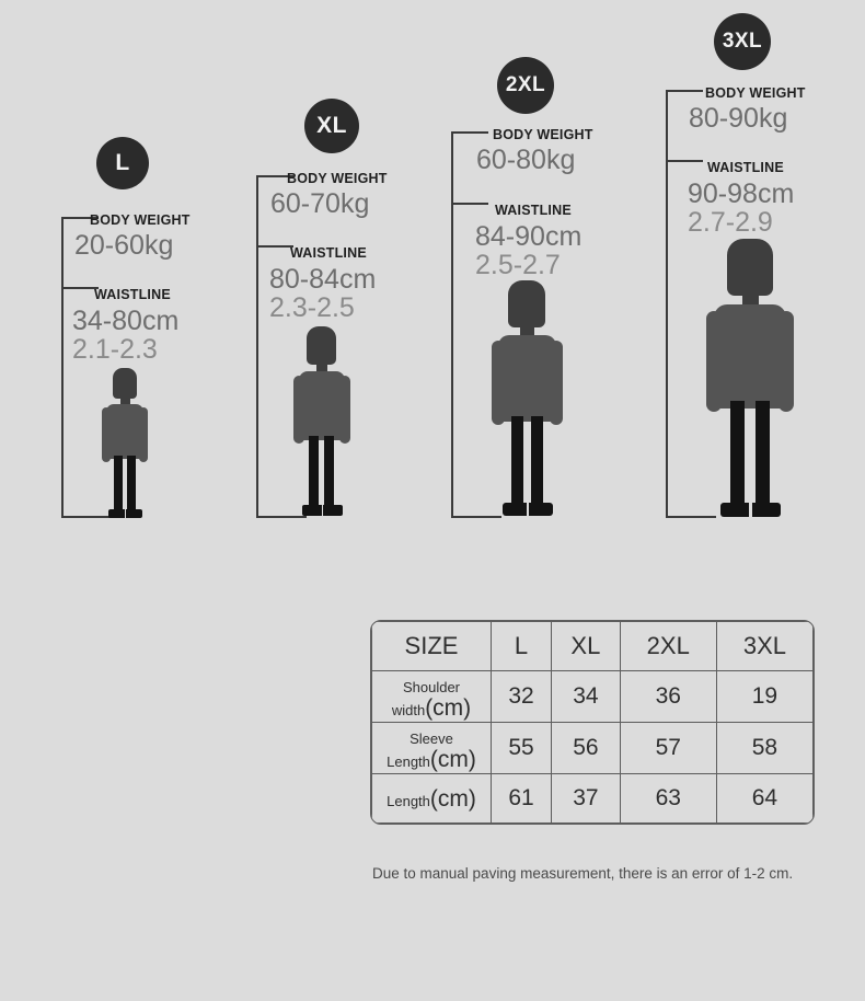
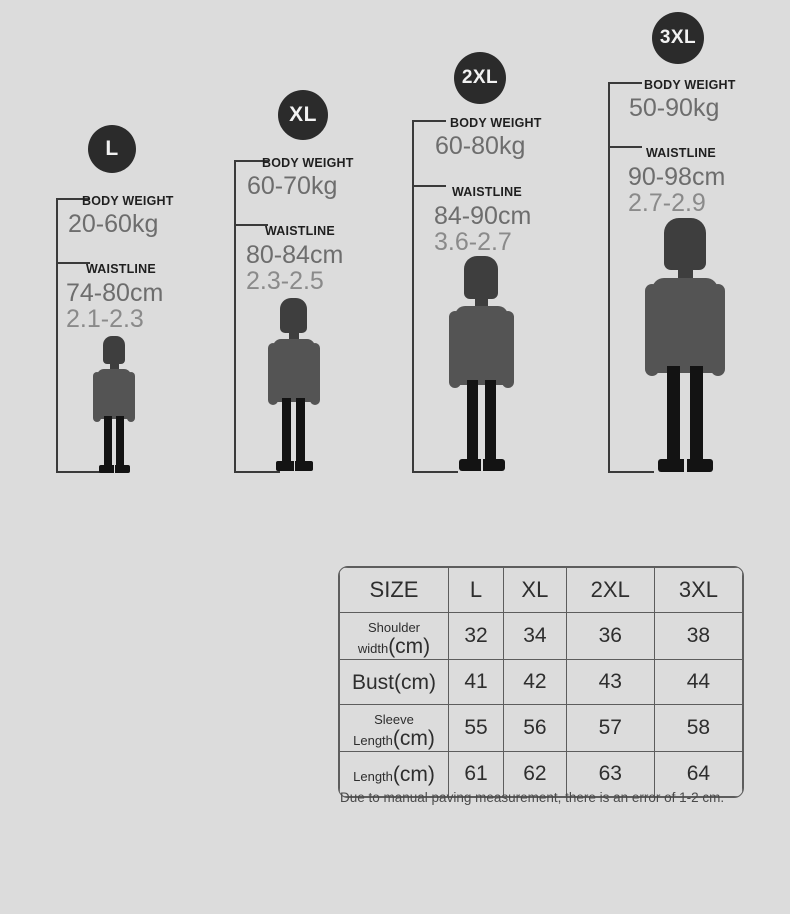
  L
  BODY WEIGHT
  20-60kg
  WAISTLINE
- 34-80cm
+ 74-80cm
  2.1-2.3
  XL
  BODY WEIGHT
  60-70kg
  WAISTLINE
  80-84cm
  2.3-2.5
  2XL
  BODY WEIGHT
  60-80kg
  WAISTLINE
  84-90cm
- 2.5-2.7
+ 3.6-2.7
  3XL
  BODY WEIGHT
- 80-90kg
+ 50-90kg
  WAISTLINE
  90-98cm
  2.7-2.9
  SIZE	L	XL	2XL	3XL
- Shoulder width(cm)	32	34	36	19
+ Shoulder width(cm)	32	34	36	38
+ Bust(cm)	41	42	43	44
  Sleeve Length(cm)	55	56	57	58
- Length(cm)	61	37	63	64
+ Length(cm)	61	62	63	64
  Due to manual paving measurement, there is an error of 1-2 cm.
